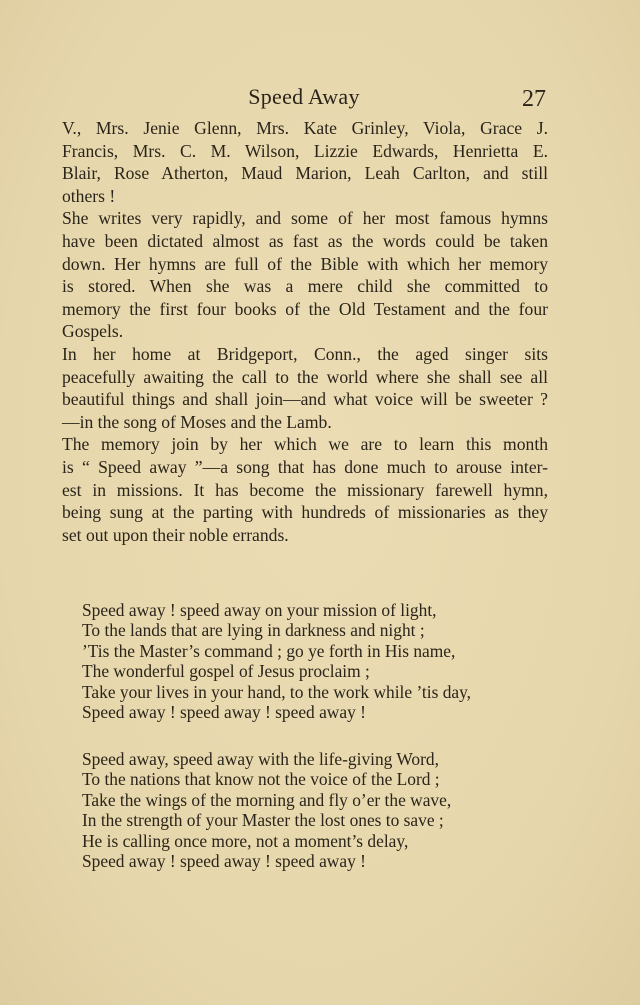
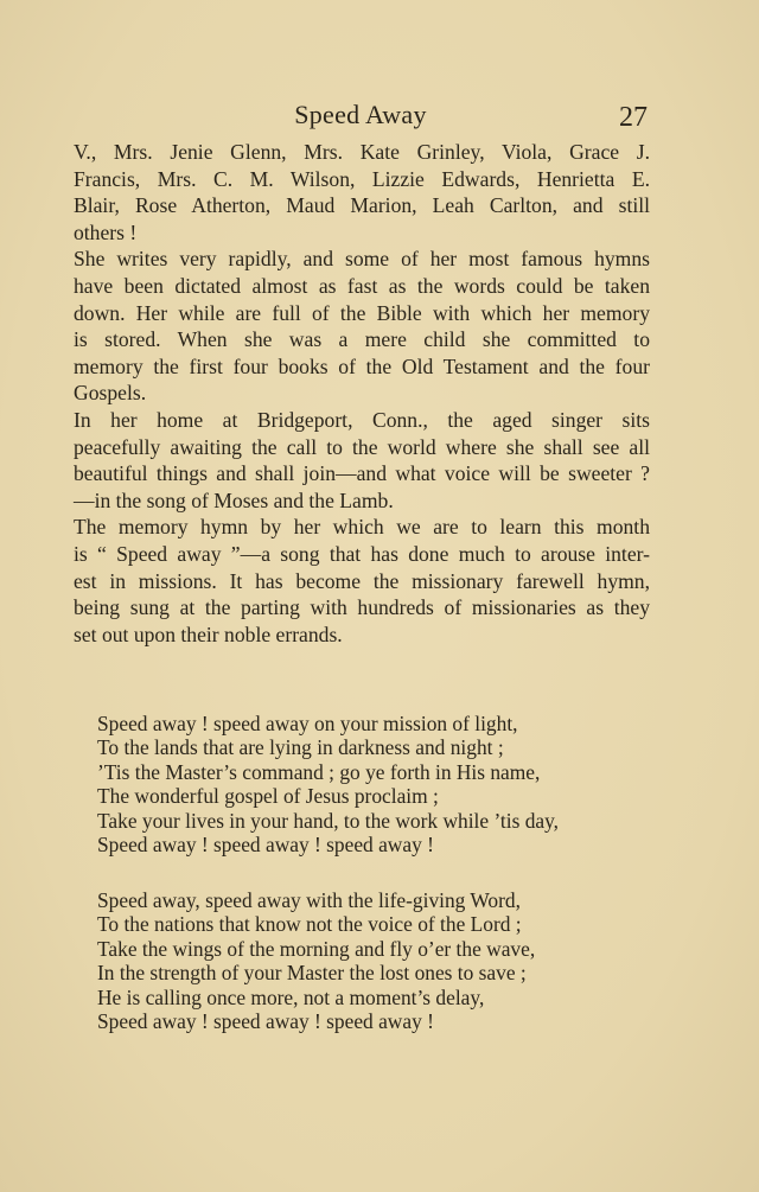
  Speed Away
  27
  V., Mrs. Jenie Glenn, Mrs. Kate Grinley, Viola, Grace J.
  Francis, Mrs. C. M. Wilson, Lizzie Edwards, Henrietta E.
  Blair, Rose Atherton, Maud Marion, Leah Carlton, and still
  others !
  She writes very rapidly, and some of her most famous hymns
  have been dictated almost as fast as the words could be taken
- down. Her hymns are full of the Bible with which her memory
+ down. Her while are full of the Bible with which her memory
  is stored. When she was a mere child she committed to
  memory the first four books of the Old Testament and the four
  Gospels.
  In her home at Bridgeport, Conn., the aged singer sits
  peacefully awaiting the call to the world where she shall see all
  beautiful things and shall join—and what voice will be sweeter ?
  —in the song of Moses and the Lamb.
- The memory join by her which we are to learn this month
+ The memory hymn by her which we are to learn this month
  is “ Speed away ”—a song that has done much to arouse inter-
  est in missions. It has become the missionary farewell hymn,
  being sung at the parting with hundreds of missionaries as they
  set out upon their noble errands.
  Speed away ! speed away on your mission of light,
  To the lands that are lying in darkness and night ;
  ’Tis the Master’s command ; go ye forth in His name,
  The wonderful gospel of Jesus proclaim ;
  Take your lives in your hand, to the work while ’tis day,
  Speed away ! speed away ! speed away !
  Speed away, speed away with the life-giving Word,
  To the nations that know not the voice of the Lord ;
  Take the wings of the morning and fly o’er the wave,
  In the strength of your Master the lost ones to save ;
  He is calling once more, not a moment’s delay,
  Speed away ! speed away ! speed away !
